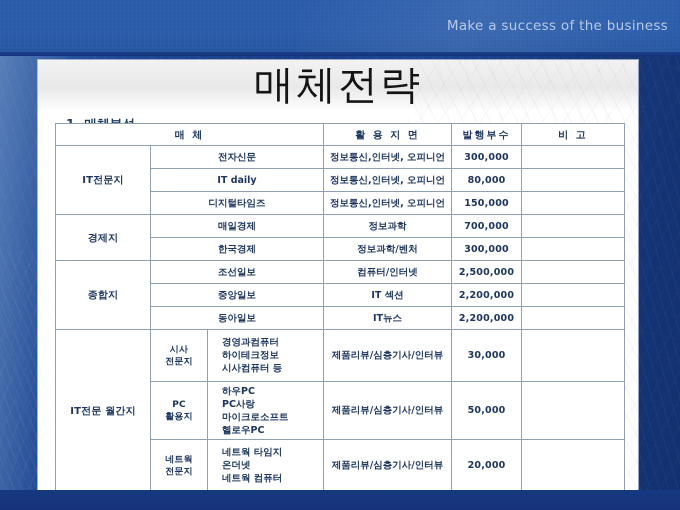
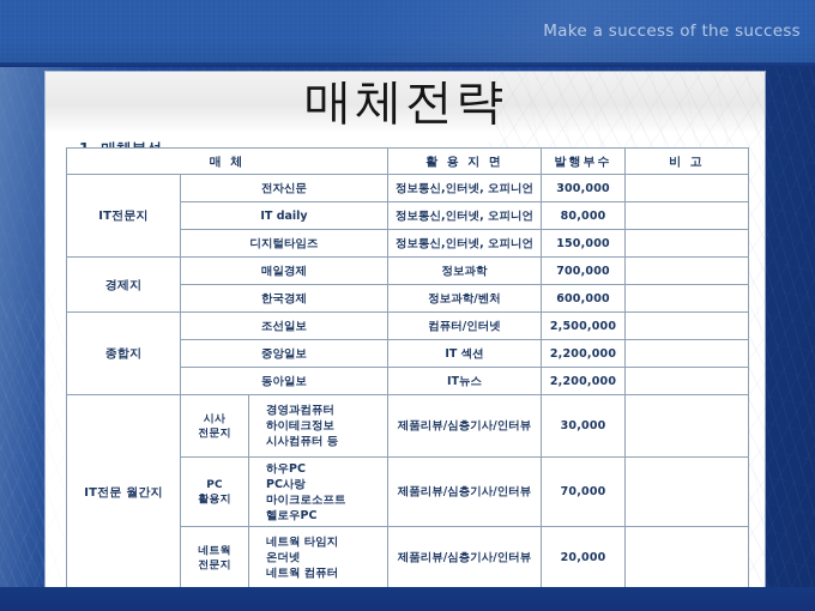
- Make a success of the business
+ Make a success of the success
  매체전략
  매 체	활 용 지 면	발행부수	비 고
  IT전문지	전자신문	정보통신,인터넷, 오피니언	300,000
  IT daily	정보통신,인터넷, 오피니언	80,000
  디지털타임즈	정보통신,인터넷, 오피니언	150,000
  경제지	매일경제	정보과학	700,000
- 한국경제	정보과학/벤처	300,000
+ 한국경제	정보과학/벤처	600,000
  종합지	조선일보	컴퓨터/인터넷	2,500,000
  중앙일보	IT 섹션	2,200,000
  동아일보	IT뉴스	2,200,000
  IT전문 월간지	시사 전문지	경영과컴퓨터 하이테크정보 시사컴퓨터 등	제품리뷰/심층기사/인터뷰	30,000
- PC 활용지	하우PC PC사랑 마이크로소프트 헬로우PC	제품리뷰/심층기사/인터뷰	50,000
+ PC 활용지	하우PC PC사랑 마이크로소프트 헬로우PC	제품리뷰/심층기사/인터뷰	70,000
  네트웍 전문지	네트웍 타임지 온더넷 네트웍 컴퓨터	제품리뷰/심층기사/인터뷰	20,000
